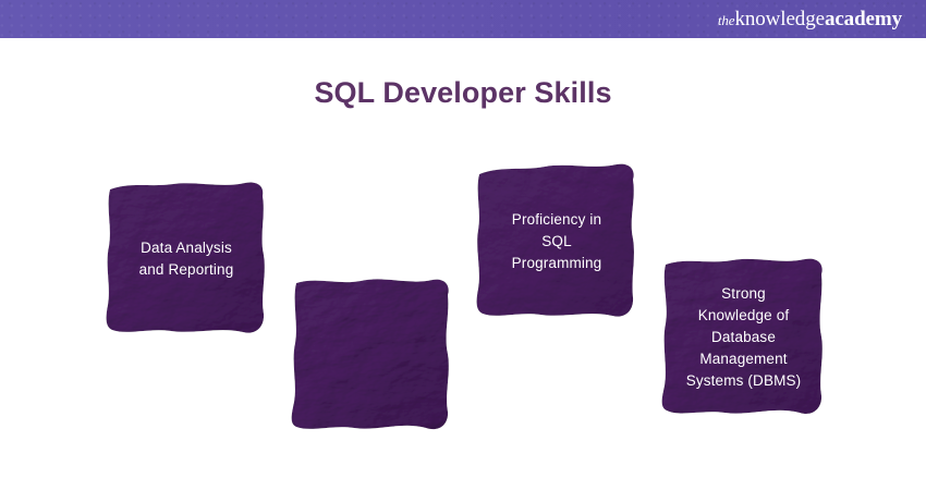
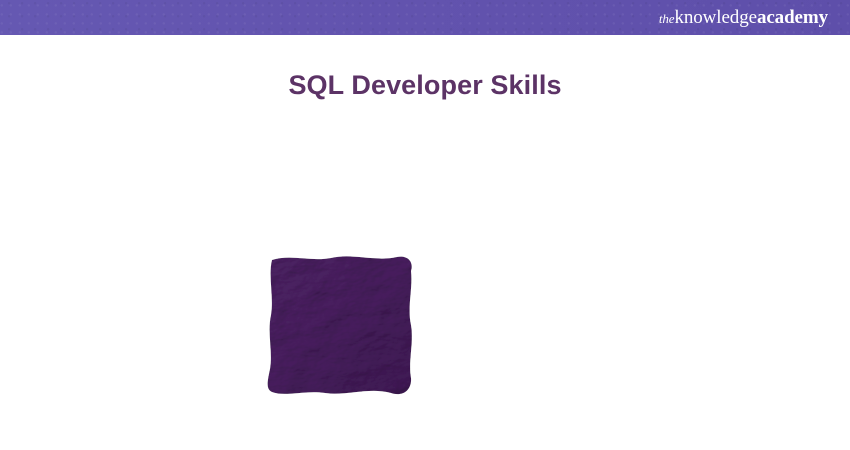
  theknowledgeacademy
  SQL Developer Skills
- Data Analysis
- and Reporting
- Proficiency in
- SQL
- Programming
- Strong
- Knowledge of
- Database
- Management
- Systems (DBMS)
